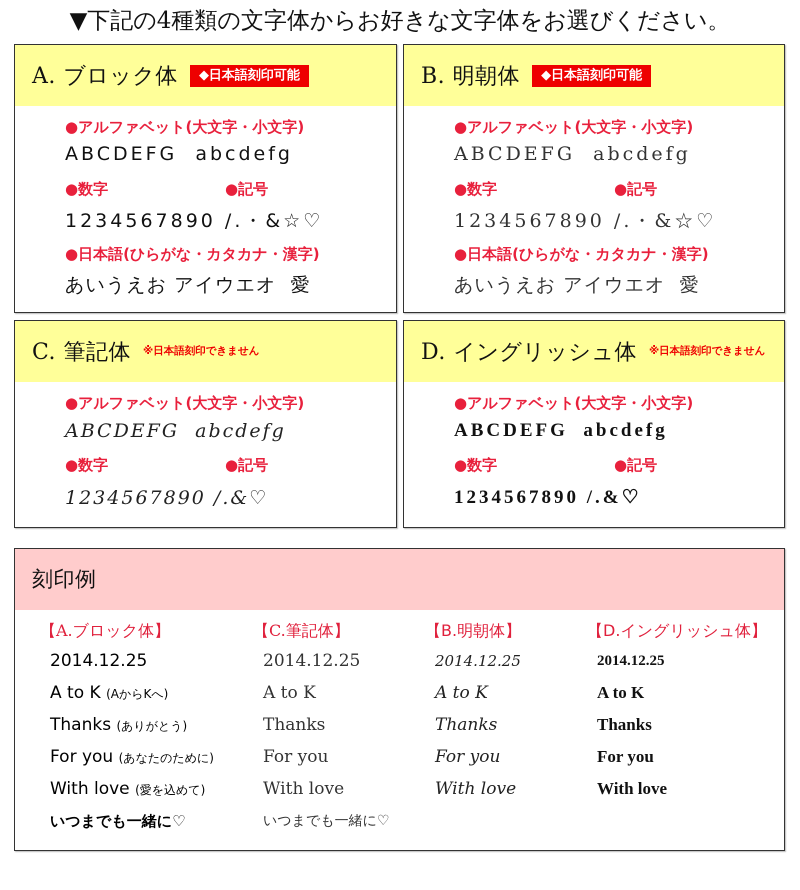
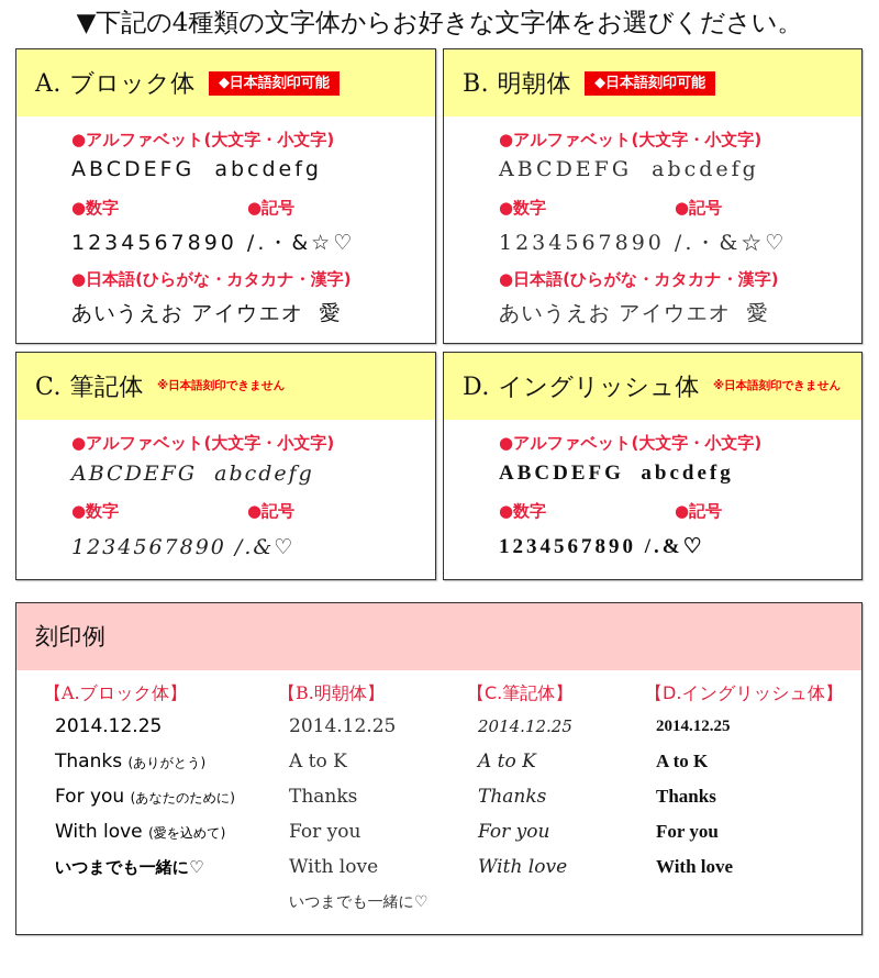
  ▼下記の4種類の文字体からお好きな文字体をお選びください。
  A. ブロック体
  ◆日本語刻印可能
  ●アルファベット(大文字・小文字)
  ABCDEFG abcdefg
  ●数字
  ●記号
  1234567890 /.・&☆♡
  ●日本語(ひらがな・カタカナ・漢字)
  あいうえお アイウエオ 愛
  B. 明朝体
  ◆日本語刻印可能
  ●アルファベット(大文字・小文字)
  ABCDEFG abcdefg
  ●数字
  ●記号
  1234567890 /.・&☆♡
  ●日本語(ひらがな・カタカナ・漢字)
  あいうえお アイウエオ 愛
  C. 筆記体
  ※日本語刻印できません
  ●アルファベット(大文字・小文字)
  ABCDEFG abcdefg
  ●数字
  ●記号
  1234567890 /.&♡
  D. イングリッシュ体
  ※日本語刻印できません
  ●アルファベット(大文字・小文字)
  ABCDEFG abcdefg
  ●数字
  ●記号
  1234567890 /.&♡
  刻印例
  【A.ブロック体】
  2014.12.25
- A to K (AからKへ)
  Thanks (ありがとう)
  For you (あなたのために)
  With love (愛を込めて)
  いつまでも一緒に♡
- 【C.筆記体】
+ 【B.明朝体】
  2014.12.25
  A to K
  Thanks
  For you
  With love
  いつまでも一緒に♡
- 【B.明朝体】
+ 【C.筆記体】
  2014.12.25
  A to K
  Thanks
  For you
  With love
  【D.イングリッシュ体】
  2014.12.25
  A to K
  Thanks
  For you
  With love
